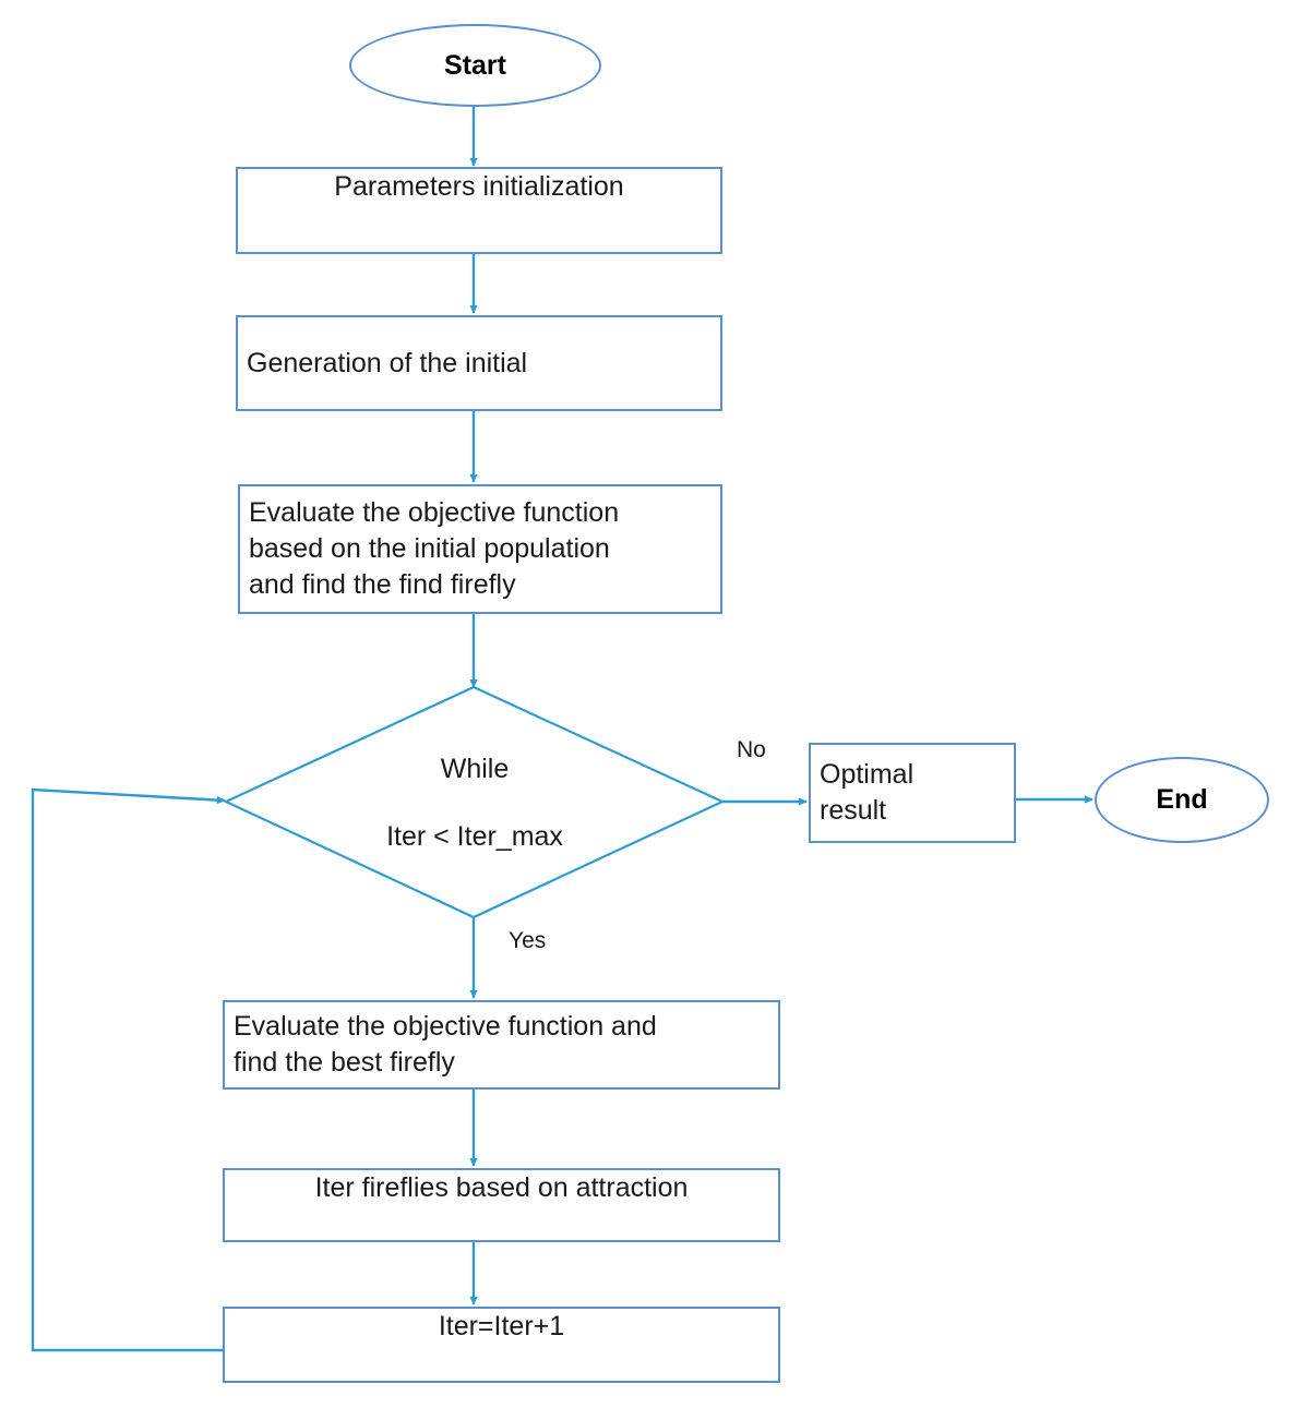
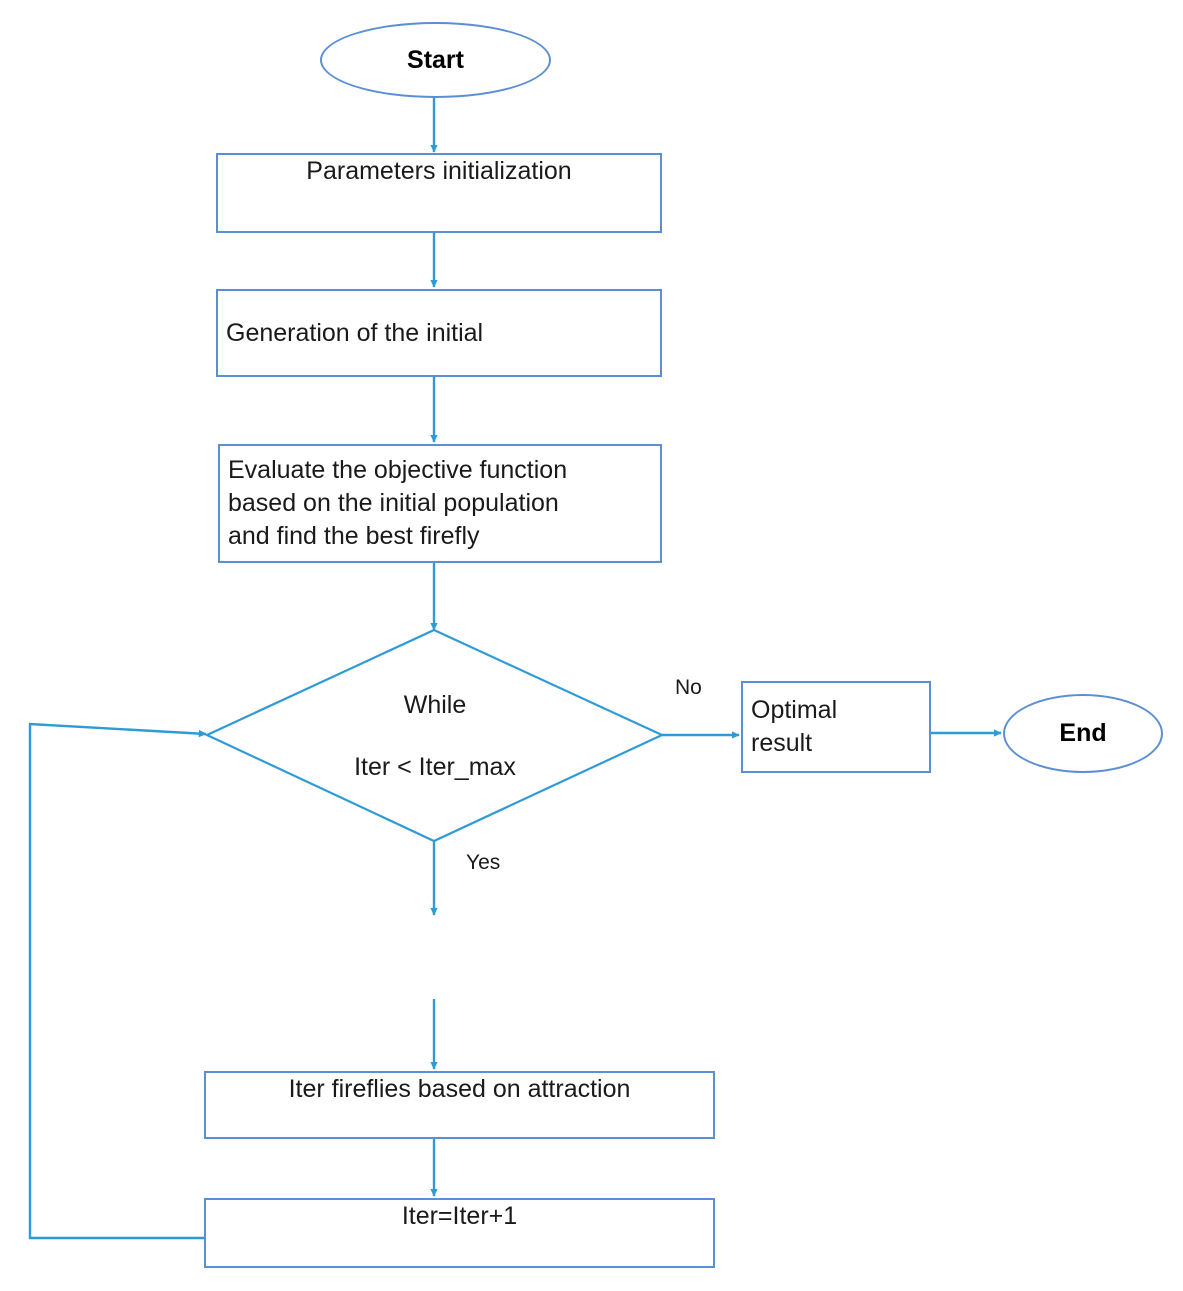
  Start
  Parameters initialization
  Generation of the initial
  Evaluate the objective function
  based on the initial population
- and find the find firefly
+ and find the best firefly
  While
  Iter < Iter_max
  No
  Yes
  Optimal
  result
  End
- Evaluate the objective function and
- find the best firefly
  Iter fireflies based on attraction
  Iter=Iter+1
